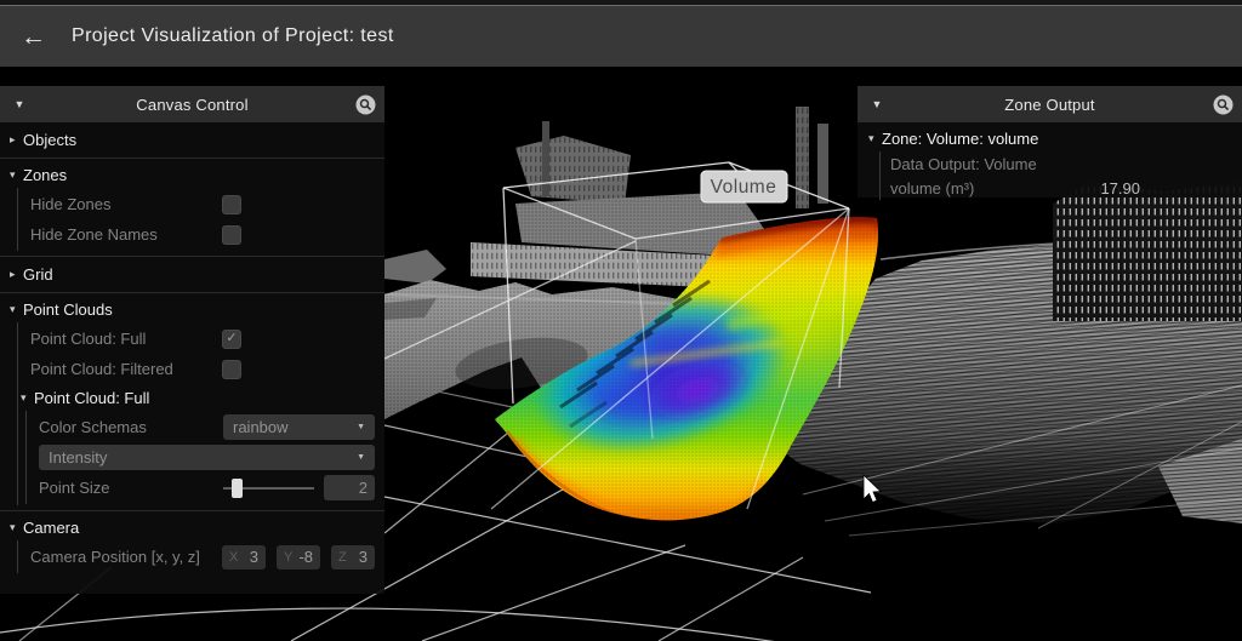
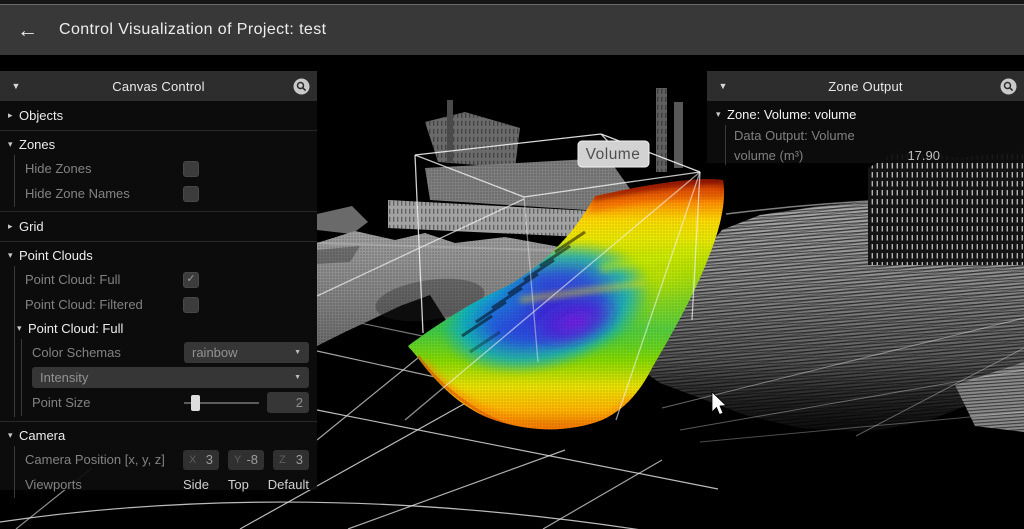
  Volume
  ←
- Project Visualization of Project: test
+ Control Visualization of Project: test
  ▼
  Canvas Control
  ▸
  Objects
  ▾
  Zones
  Hide Zones
  Hide Zone Names
  ▸
  Grid
  ▾
  Point Clouds
  Point Cloud: Full
  ✓
  Point Cloud: Filtered
  ▾
  Point Cloud: Full
  Color Schemas
  rainbow
  Intensity
  Point Size
  2
  ▾
  Camera
  Camera Position [x, y, z]
  X
  3
  Y
  -8
  Z
  3
+ Viewports
+ Side
+ Top
+ Default
  ▼
  Zone Output
  ▾
  Zone: Volume: volume
  Data Output: Volume
  volume (m³)
  17.90
